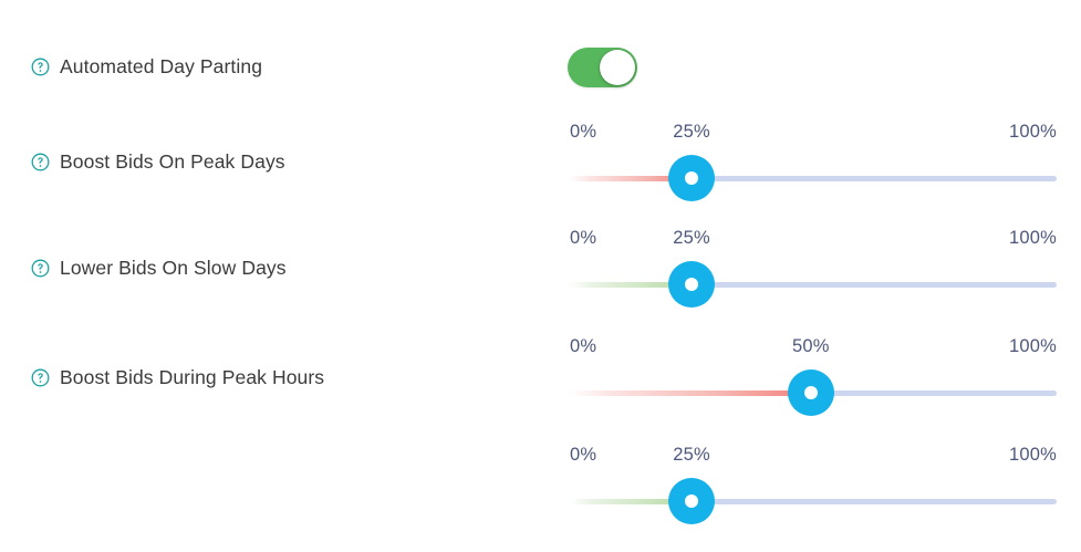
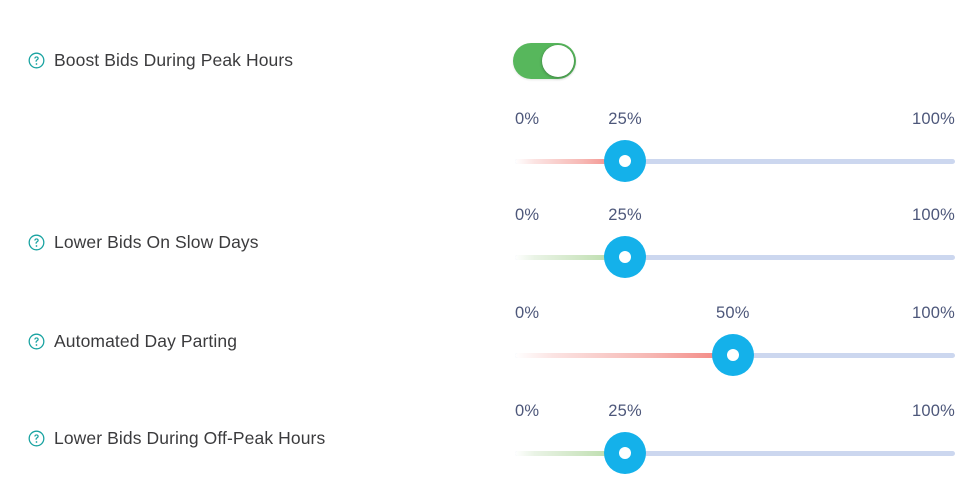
- Automated Day Parting
+ Boost Bids During Peak Hours
- Boost Bids On Peak Days
  0%
  25%
  100%
  Lower Bids On Slow Days
  0%
  25%
  100%
- Boost Bids During Peak Hours
+ Automated Day Parting
  0%
  50%
  100%
+ Lower Bids During Off-Peak Hours
  0%
  25%
  100%
